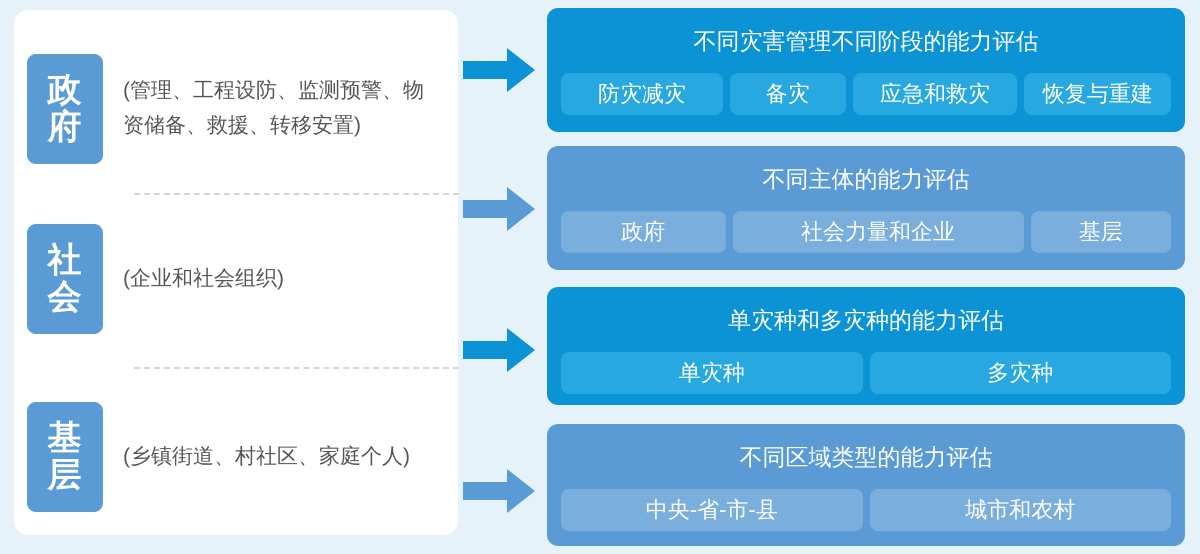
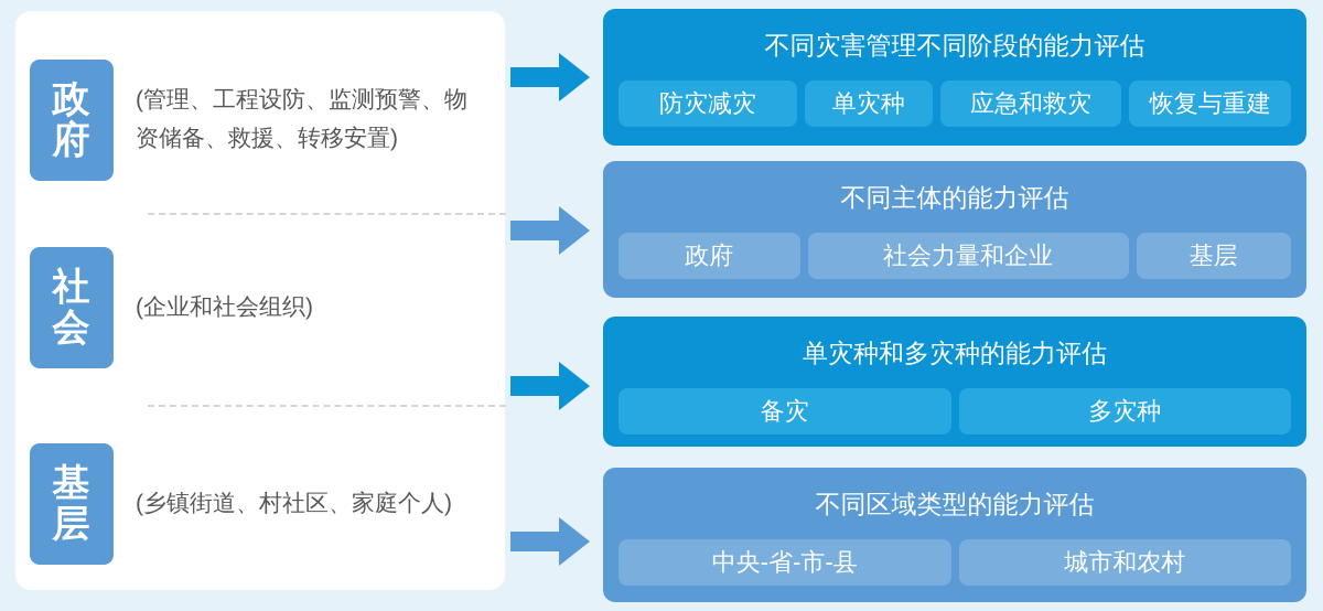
  政
  府
  (管理、工程设防、监测预警、物资储备、救援、转移安置)
  社
  会
  (企业和社会组织)
  基
  层
  (乡镇街道、村社区、家庭个人)
  不同灾害管理不同阶段的能力评估
  防灾减灾
- 备灾
+ 单灾种
  应急和救灾
  恢复与重建
  不同主体的能力评估
  政府
  社会力量和企业
  基层
  单灾种和多灾种的能力评估
- 单灾种
+ 备灾
  多灾种
  不同区域类型的能力评估
  中央-省-市-县
  城市和农村
